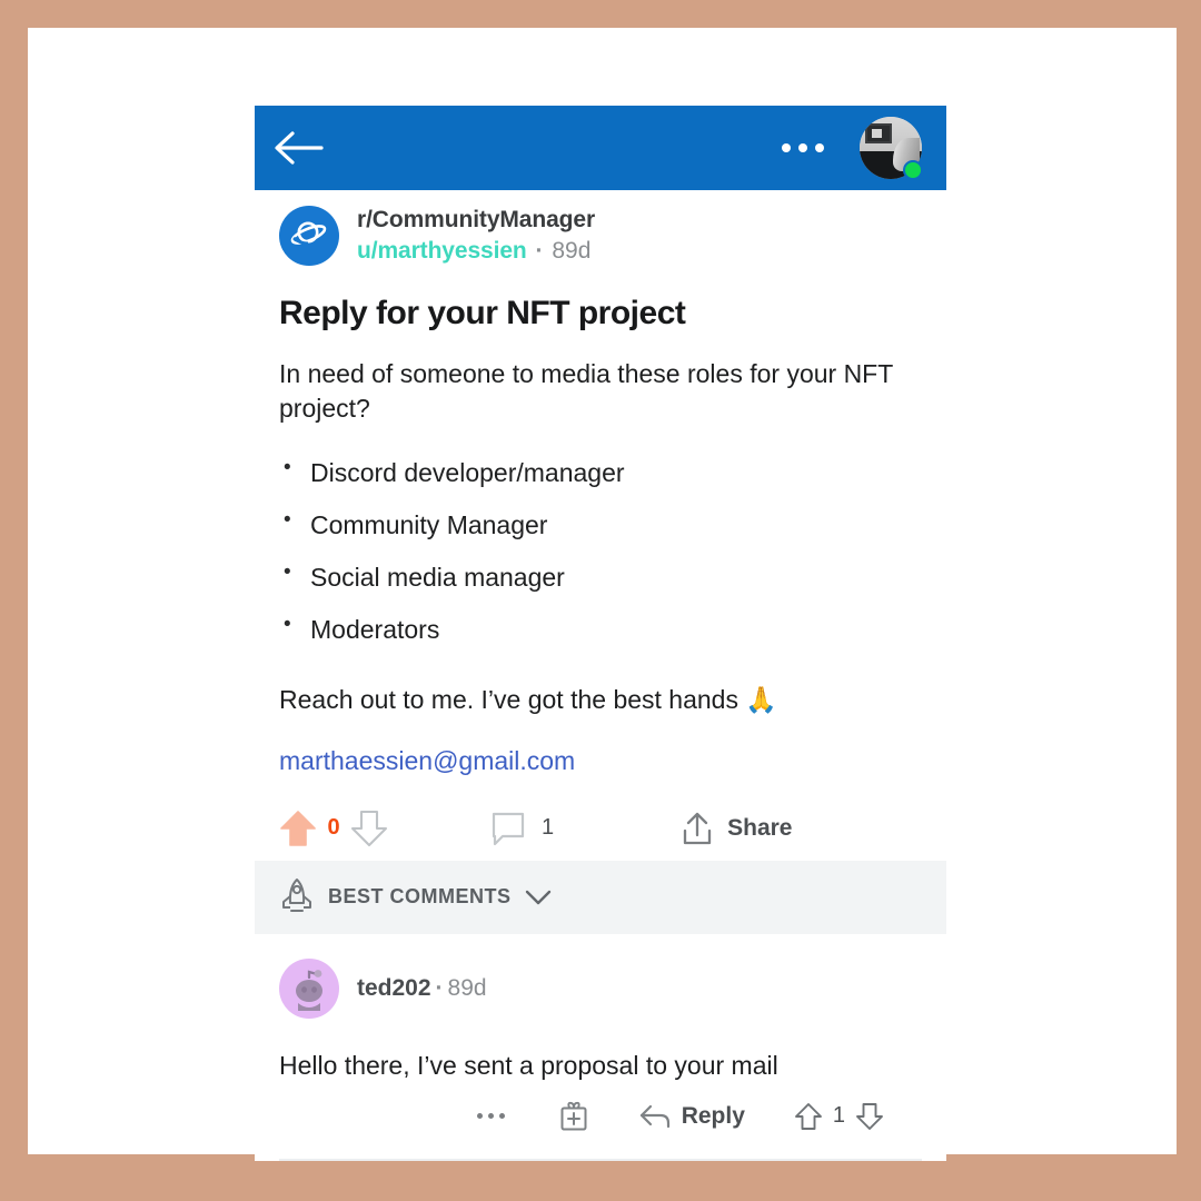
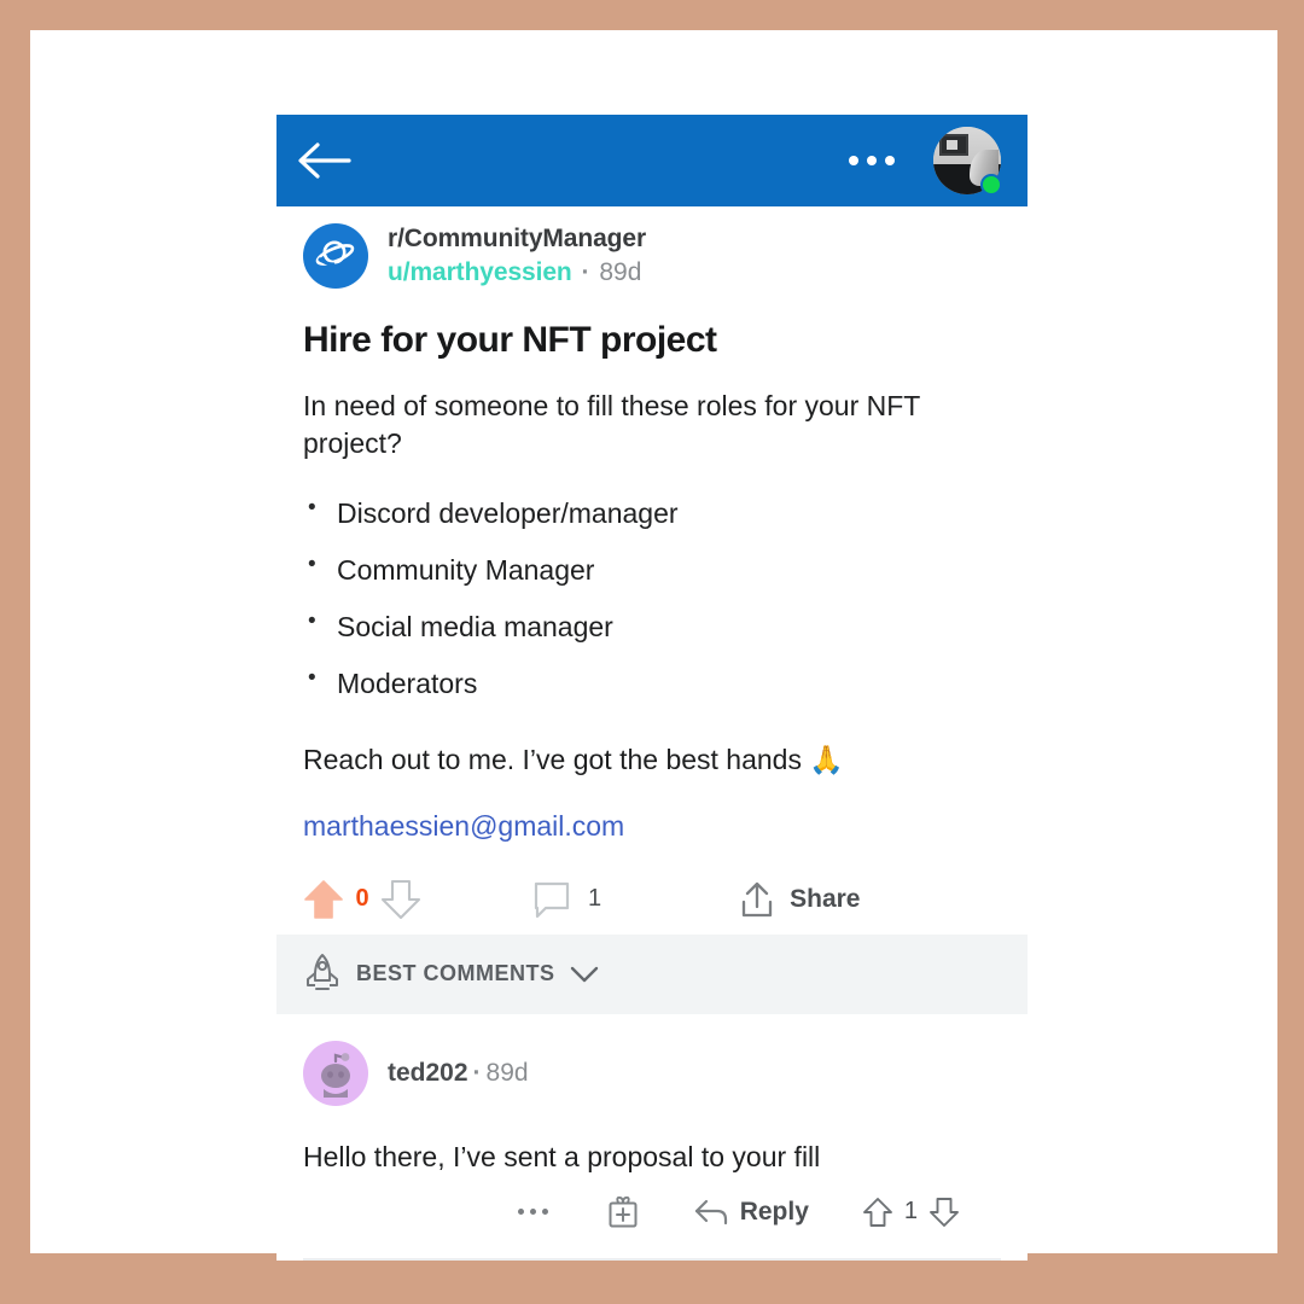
  r/CommunityManager
  u/marthyessien · 89d
- Reply for your NFT project
+ Hire for your NFT project
- In need of someone to media these roles for your NFT project?
+ In need of someone to fill these roles for your NFT project?
  Discord developer/manager
  Community Manager
  Social media manager
  Moderators
  Reach out to me. I’ve got the best hands 🙏
  marthaessien@gmail.com
  0
  1
  Share
  BEST COMMENTS
  ted202
  ·
  89d
- Hello there, I’ve sent a proposal to your mail
+ Hello there, I’ve sent a proposal to your fill
  Reply
  1
